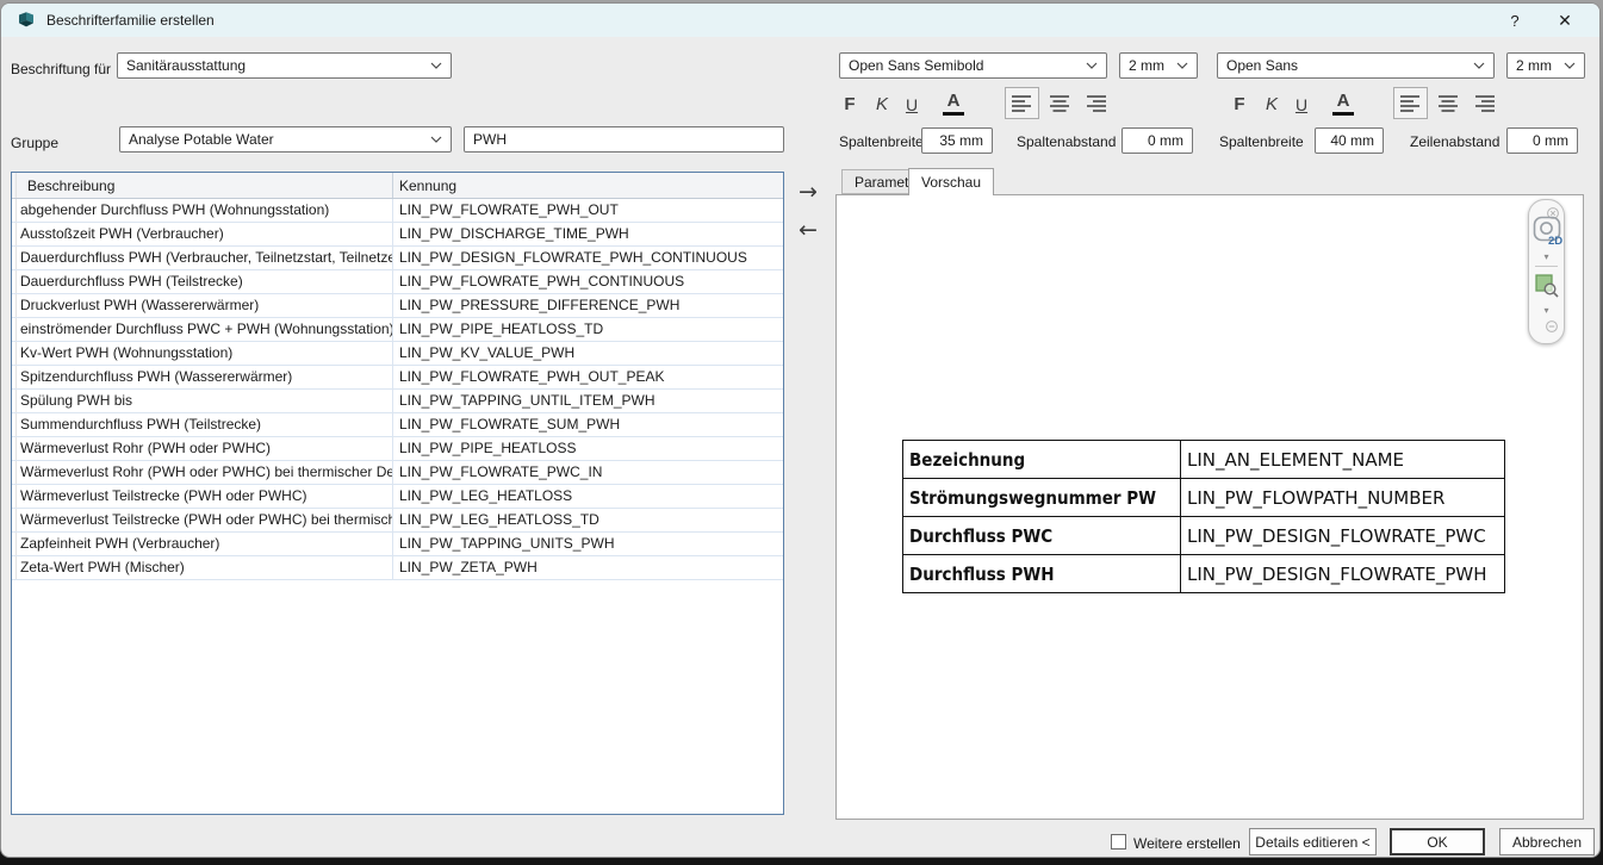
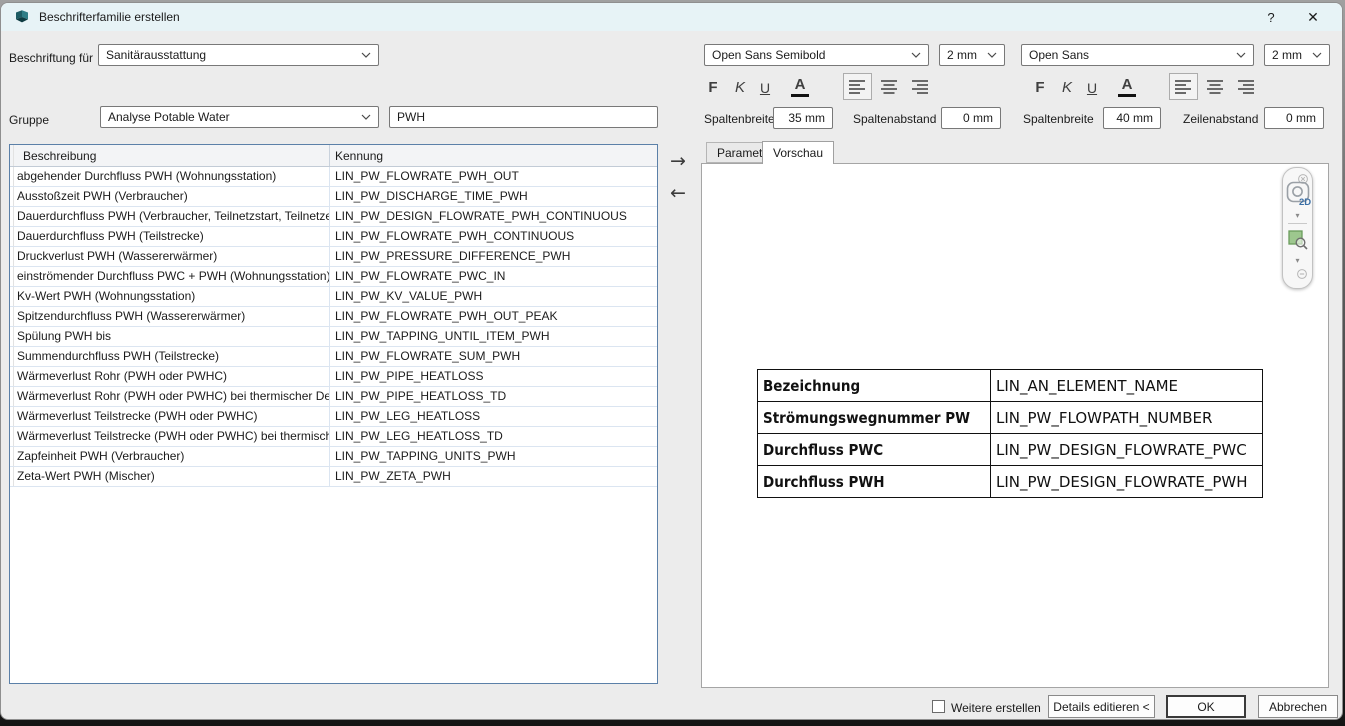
  Beschrifterfamilie erstellen
  ?
  ✕
  Beschriftung für
  Sanitärausstattung
  Gruppe
  Analyse Potable Water
  PWH
  Beschreibung
  Kennung
  abgehender Durchfluss PWH (Wohnungsstation)
  LIN_PW_FLOWRATE_PWH_OUT
  Ausstoßzeit PWH (Verbraucher)
  LIN_PW_DISCHARGE_TIME_PWH
  Dauerdurchfluss PWH (Verbraucher, Teilnetzstart, Teilnetze
  LIN_PW_DESIGN_FLOWRATE_PWH_CONTINUOUS
  Dauerdurchfluss PWH (Teilstrecke)
  LIN_PW_FLOWRATE_PWH_CONTINUOUS
  Druckverlust PWH (Wassererwärmer)
  LIN_PW_PRESSURE_DIFFERENCE_PWH
  einströmender Durchfluss PWC + PWH (Wohnungsstation)
- LIN_PW_PIPE_HEATLOSS_TD
+ LIN_PW_FLOWRATE_PWC_IN
  Kv-Wert PWH (Wohnungsstation)
  LIN_PW_KV_VALUE_PWH
  Spitzendurchfluss PWH (Wassererwärmer)
  LIN_PW_FLOWRATE_PWH_OUT_PEAK
  Spülung PWH bis
  LIN_PW_TAPPING_UNTIL_ITEM_PWH
  Summendurchfluss PWH (Teilstrecke)
  LIN_PW_FLOWRATE_SUM_PWH
  Wärmeverlust Rohr (PWH oder PWHC)
  LIN_PW_PIPE_HEATLOSS
  Wärmeverlust Rohr (PWH oder PWHC) bei thermischer De
- LIN_PW_FLOWRATE_PWC_IN
+ LIN_PW_PIPE_HEATLOSS_TD
  Wärmeverlust Teilstrecke (PWH oder PWHC)
  LIN_PW_LEG_HEATLOSS
  Wärmeverlust Teilstrecke (PWH oder PWHC) bei thermisch
  LIN_PW_LEG_HEATLOSS_TD
  Zapfeinheit PWH (Verbraucher)
  LIN_PW_TAPPING_UNITS_PWH
  Zeta-Wert PWH (Mischer)
  LIN_PW_ZETA_PWH
  →
  ←
  Open Sans Semibold
  2 mm
  F
  K
  U
  A
  Spaltenbreite
  35 mm
  Spaltenabstand
  0 mm
  Open Sans
  2 mm
  F
  K
  U
  A
  Spaltenbreite
  40 mm
  Zeilenabstand
  0 mm
  Paramet
  Vorschau
  2D
  ▾
  ▾
  Bezeichnung	LIN_AN_ELEMENT_NAME
  Strömungswegnummer PW	LIN_PW_FLOWPATH_NUMBER
  Durchfluss PWC	LIN_PW_DESIGN_FLOWRATE_PWC
  Durchfluss PWH	LIN_PW_DESIGN_FLOWRATE_PWH
  Weitere erstellen
  Details editieren <
  OK
  Abbrechen
